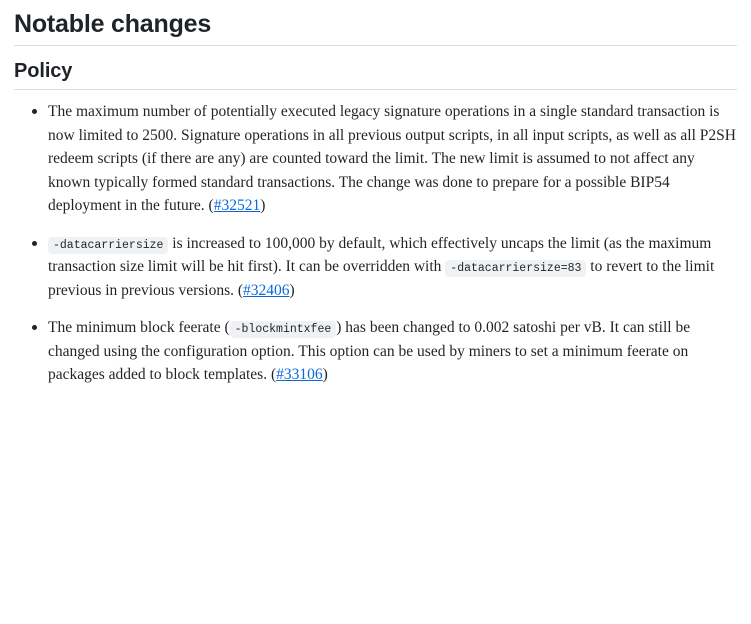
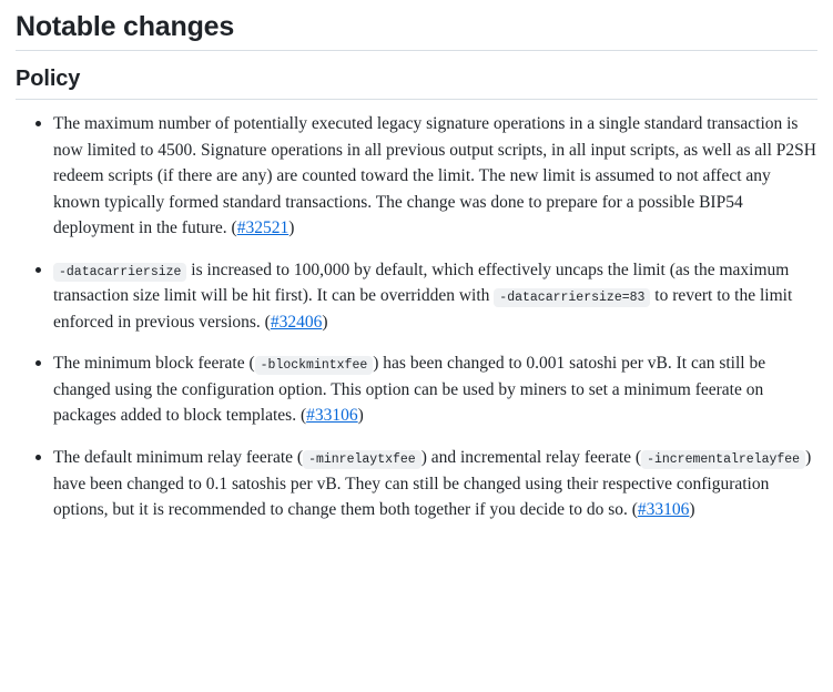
  Notable changes
  Policy
- The maximum number of potentially executed legacy signature operations in a single standard transaction is now limited to 2500. Signature operations in all previous output scripts, in all input scripts, as well as all P2SH redeem scripts (if there are any) are counted toward the limit. The new limit is assumed to not affect any known typically formed standard transactions. The change was done to prepare for a possible BIP54 deployment in the future. (#32521)
+ The maximum number of potentially executed legacy signature operations in a single standard transaction is now limited to 4500. Signature operations in all previous output scripts, in all input scripts, as well as all P2SH redeem scripts (if there are any) are counted toward the limit. The new limit is assumed to not affect any known typically formed standard transactions. The change was done to prepare for a possible BIP54 deployment in the future. (#32521)
- -datacarriersize is increased to 100,000 by default, which effectively uncaps the limit (as the maximum transaction size limit will be hit first). It can be overridden with -datacarriersize=83 to revert to the limit previous in previous versions. (#32406)
+ -datacarriersize is increased to 100,000 by default, which effectively uncaps the limit (as the maximum transaction size limit will be hit first). It can be overridden with -datacarriersize=83 to revert to the limit enforced in previous versions. (#32406)
- The minimum block feerate ( -blockmintxfee ) has been changed to 0.002 satoshi per vB. It can still be changed using the configuration option. This option can be used by miners to set a minimum feerate on packages added to block templates. (#33106)
+ The minimum block feerate ( -blockmintxfee ) has been changed to 0.001 satoshi per vB. It can still be changed using the configuration option. This option can be used by miners to set a minimum feerate on packages added to block templates. (#33106)
+ The default minimum relay feerate ( -minrelaytxfee ) and incremental relay feerate ( -incrementalrelayfee ) have been changed to 0.1 satoshis per vB. They can still be changed using their respective configuration options, but it is recommended to change them both together if you decide to do so. (#33106)
